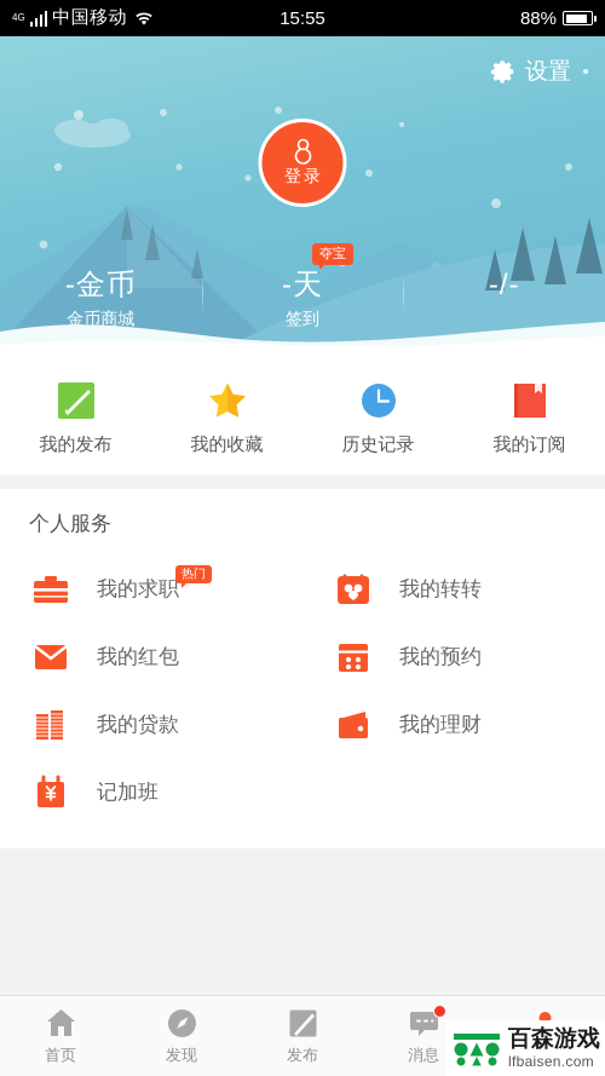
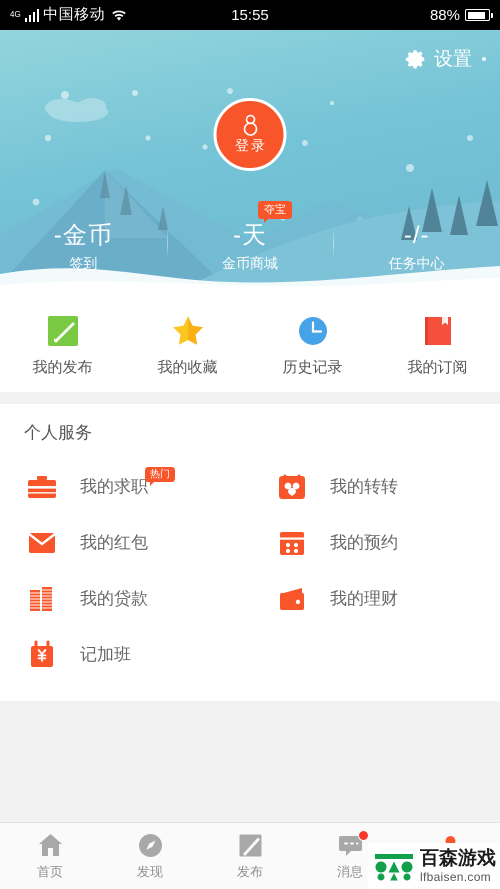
  4G
  中国移动
  15:55
  88%
  设置
  登录
  -金币
- 金币商城
+ 签到
  夺宝
  -天
- 签到
+ 金币商城
  -/-
+ 任务中心
  我的发布
  我的收藏
  历史记录
  我的订阅
  个人服务
  我的求职
  热门
  我的转转
  我的红包
  我的预约
  我的贷款
  我的理财
  记加班
  首页
  发现
  发布
  消息
  百森游戏
  lfbaisen.com
